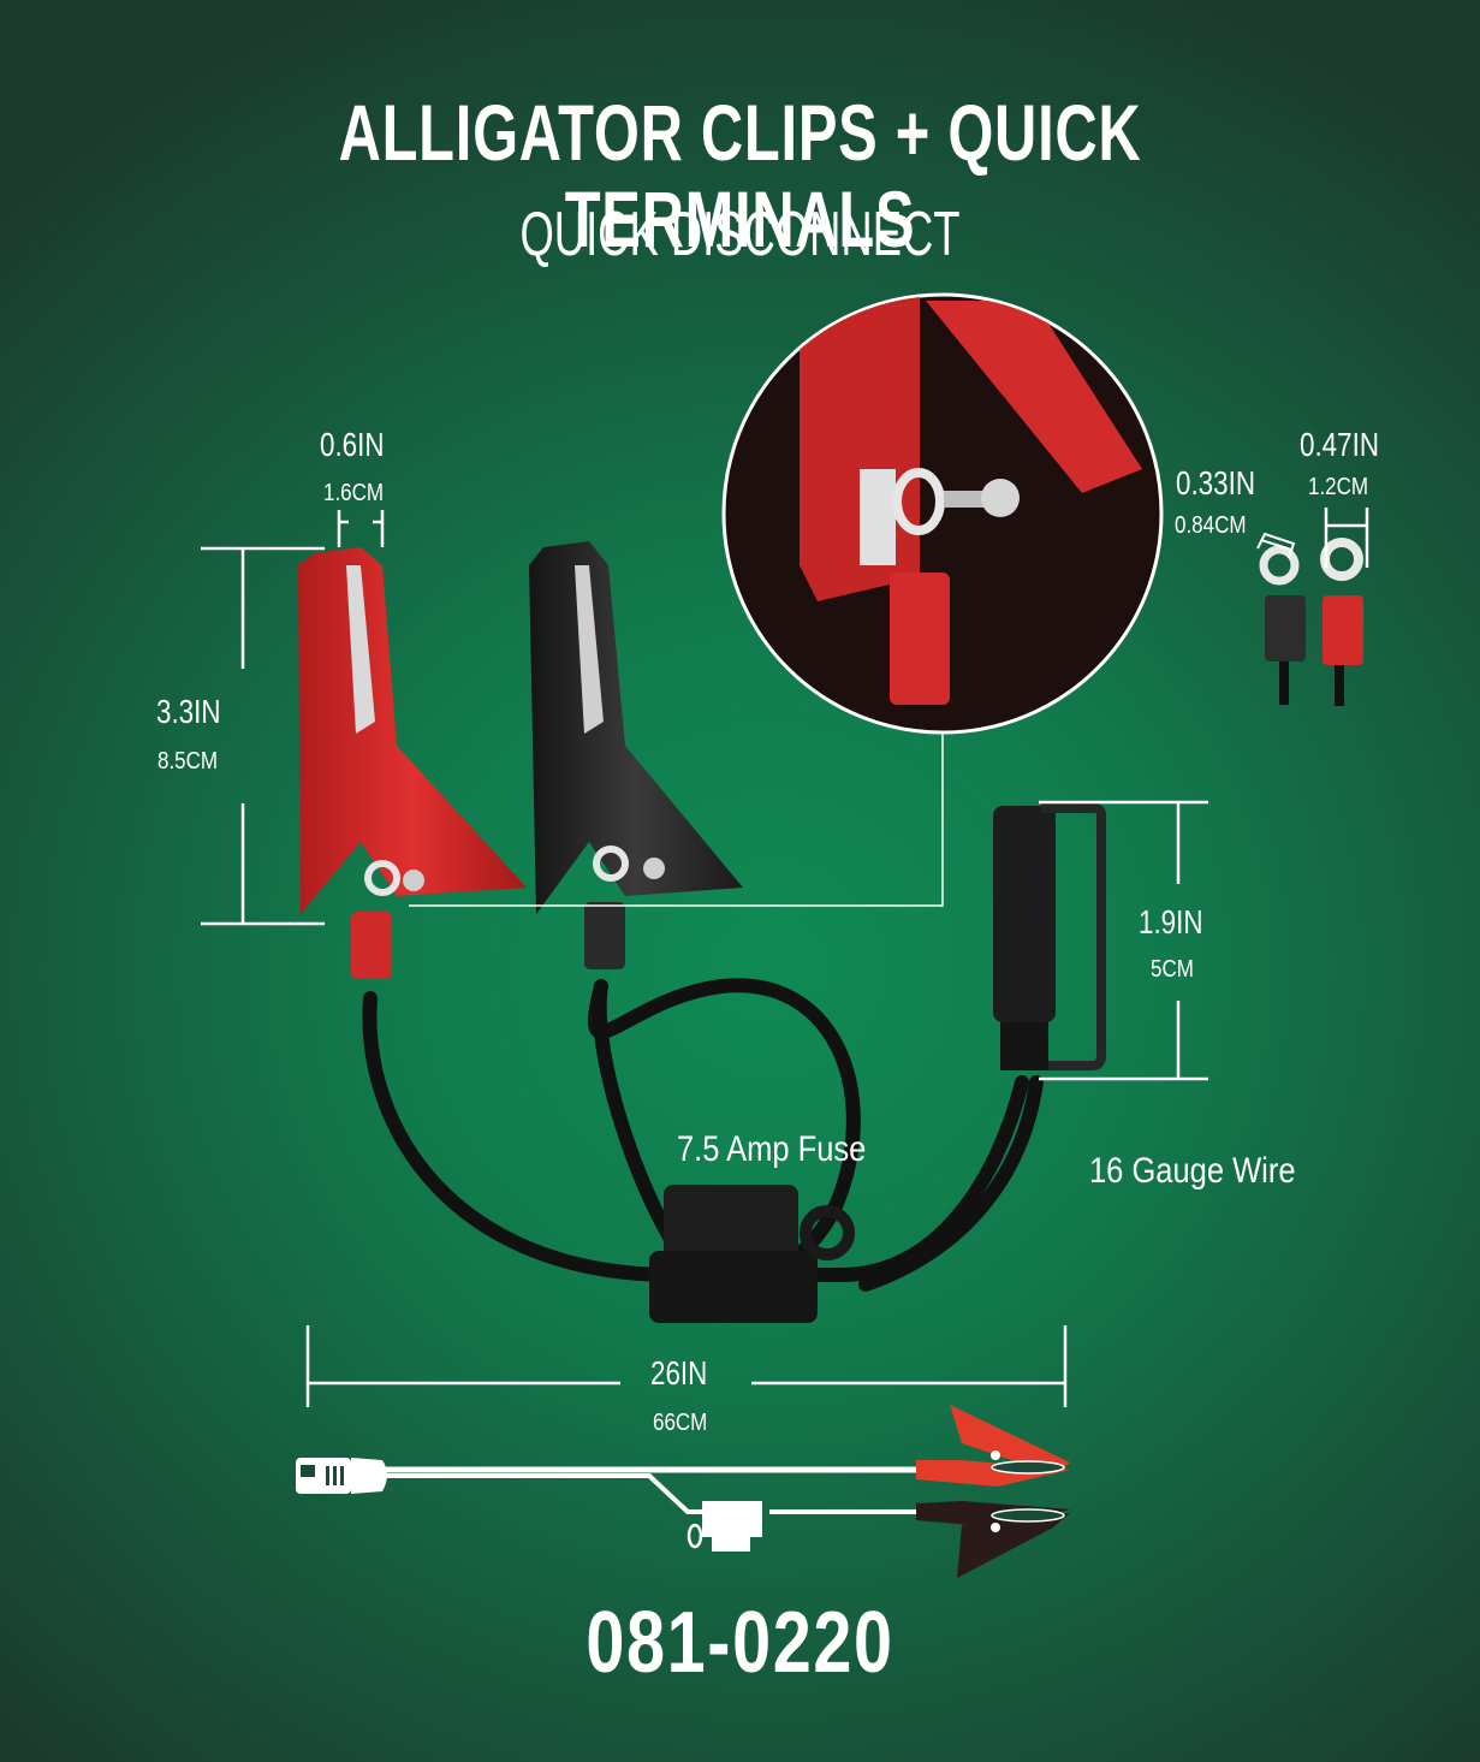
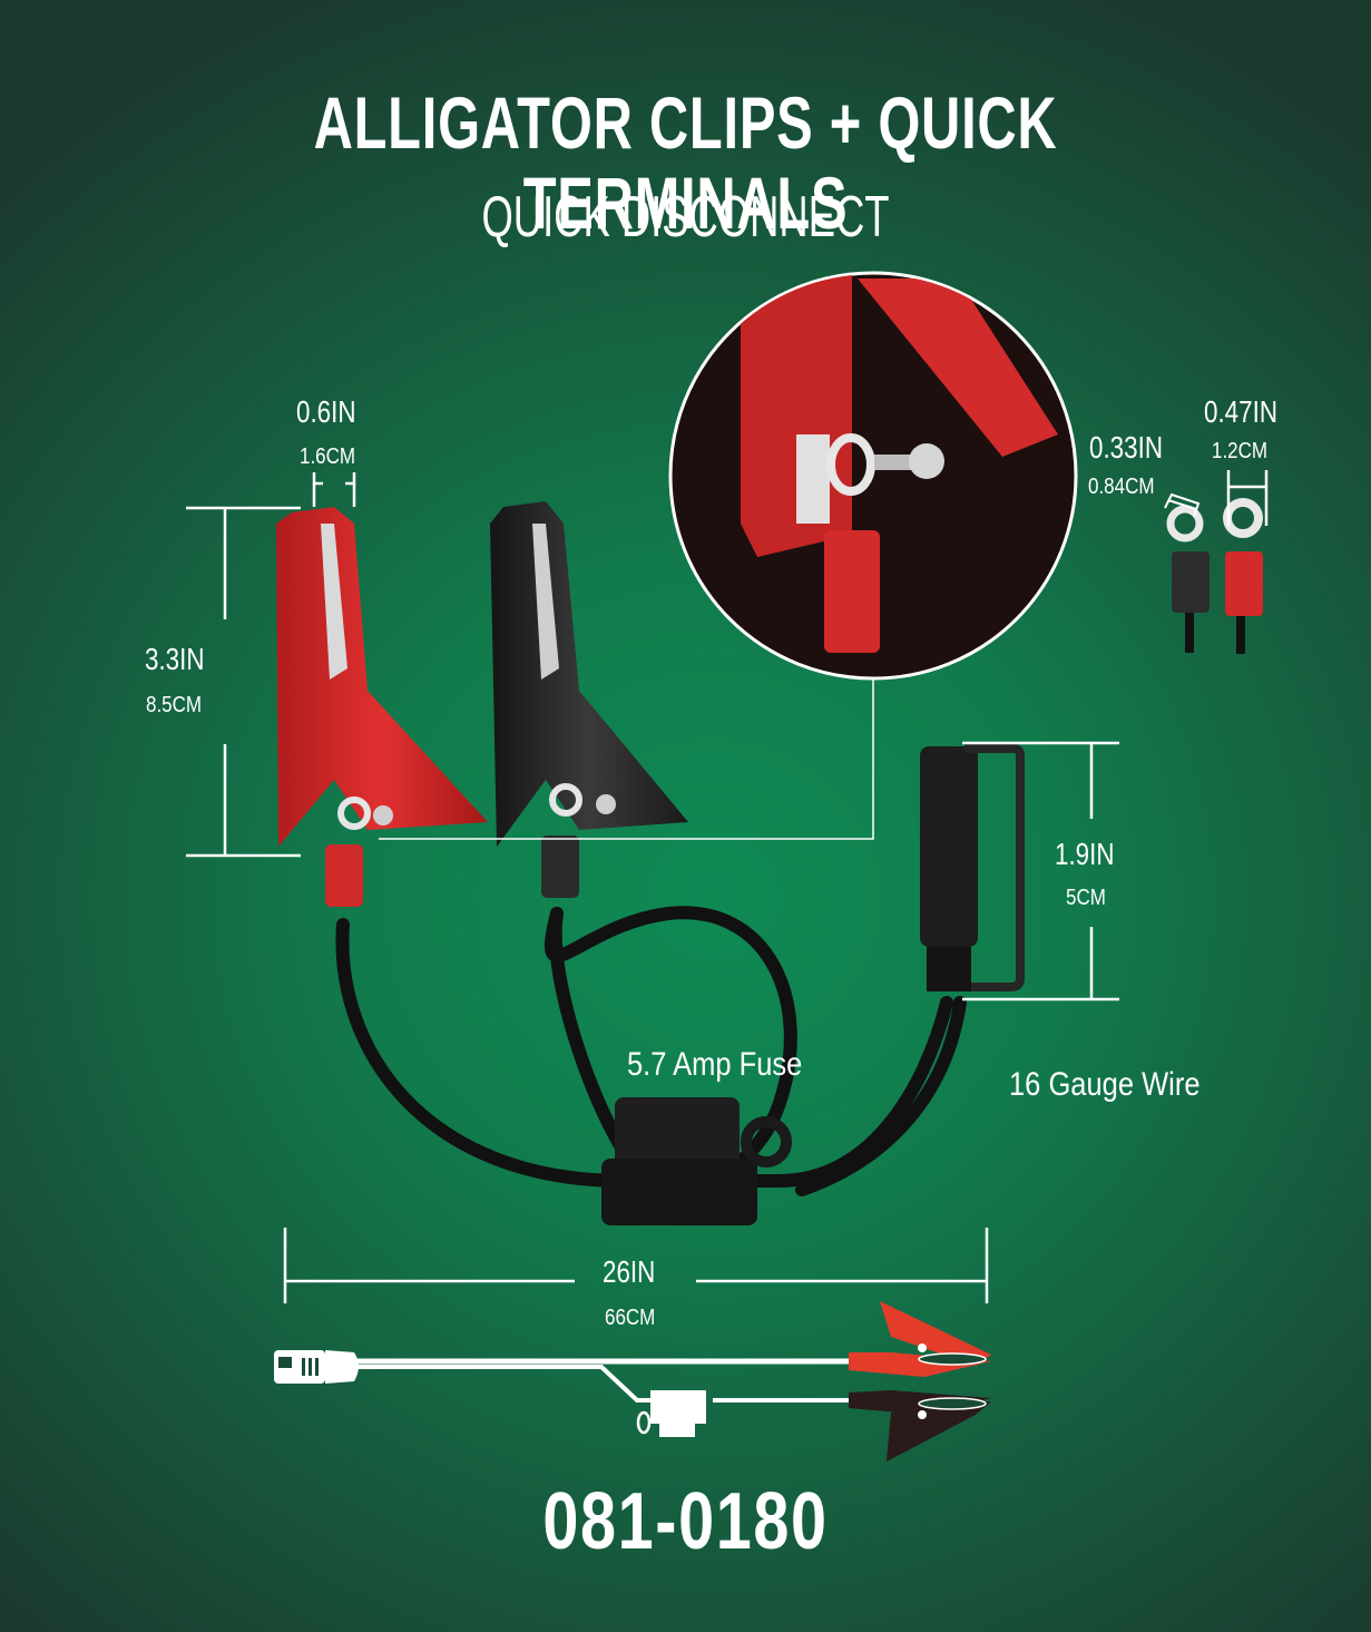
  ALLIGATOR CLIPS + QUICK TERMINALS
  QUICK DISCONNECT
  0.6IN
  1.6CM
  3.3IN
  8.5CM
  0.33IN
  0.84CM
  0.47IN
  1.2CM
  1.9IN
  5CM
  26IN
  66CM
- 7.5 Amp Fuse
+ 5.7 Amp Fuse
  16 Gauge Wire
- 081-0220
+ 081-0180
